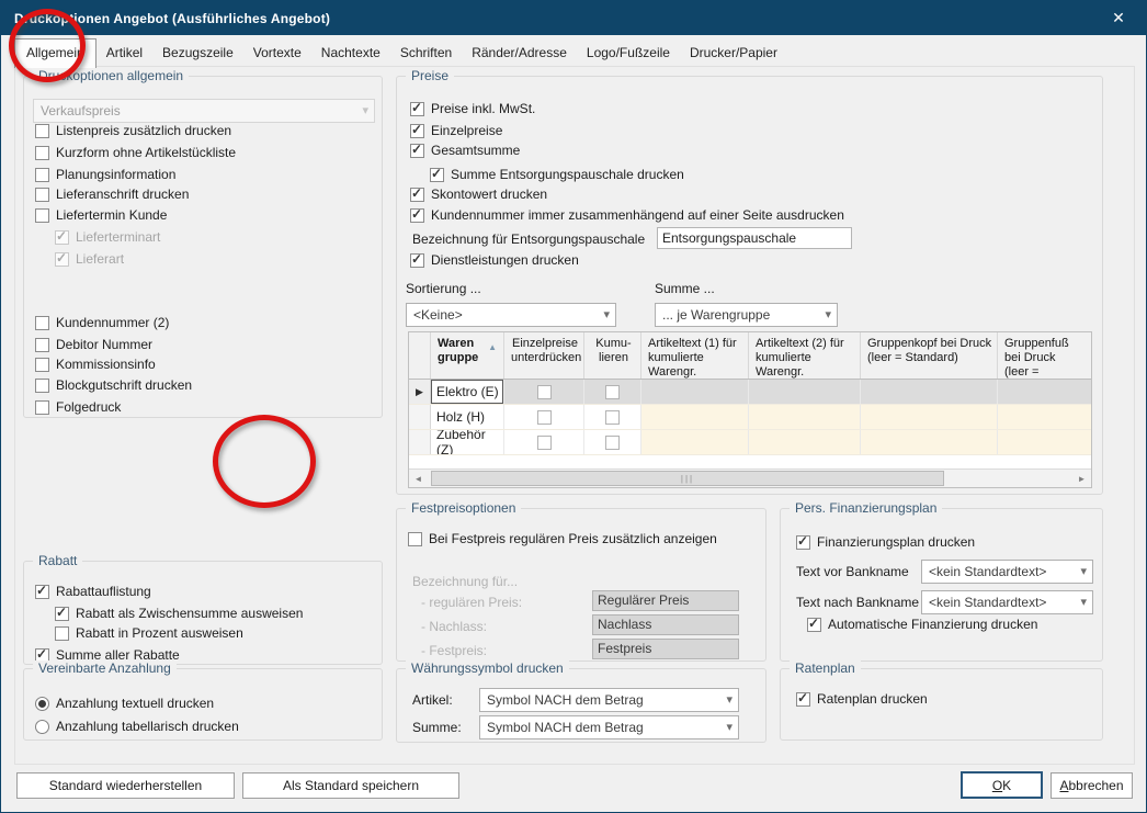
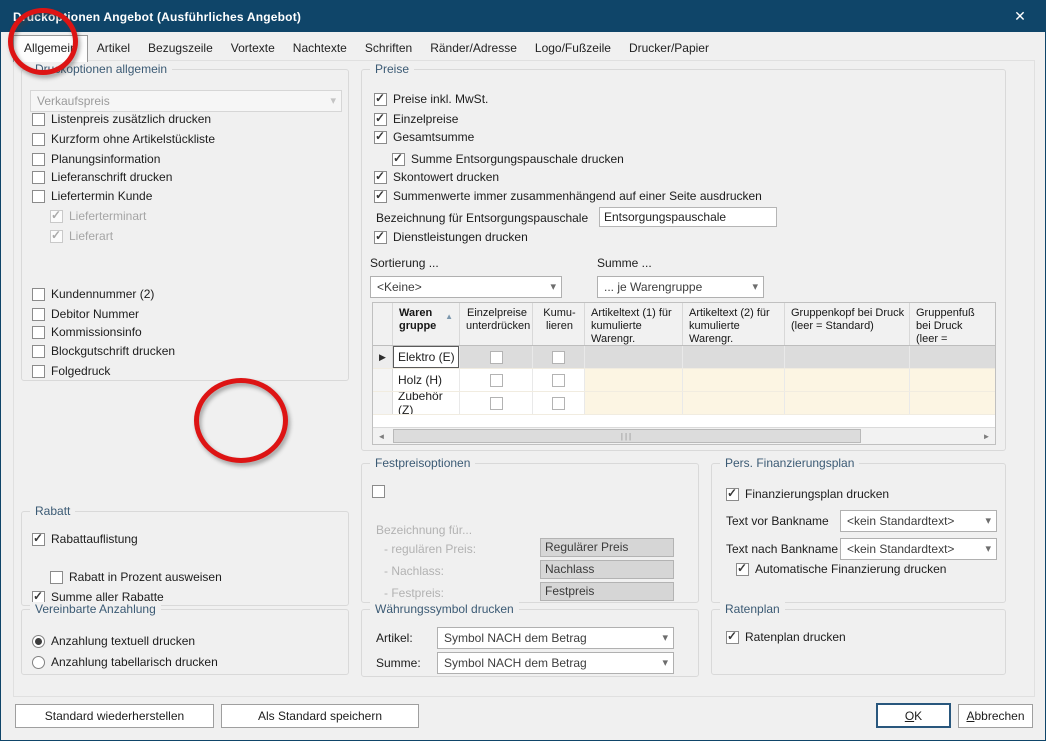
  Druckoptionen Angebot (Ausführliches Angebot)
  ✕
  Allgemein
  Artikel
  Bezugszeile
  Vortexte
  Nachtexte
  Schriften
  Ränder/Adresse
  Logo/Fußzeile
  Drucker/Papier
  Druckoptionen allgemein
  Verkaufspreis
  ▾
  Listenpreis zusätzlich drucken
  Kurzform ohne Artikelstückliste
  Planungsinformation
  Lieferanschrift drucken
  Liefertermin Kunde
  Lieferterminart
  Lieferart
  Kundennummer (2)
  Debitor Nummer
  Kommissionsinfo
  Blockgutschrift drucken
  Folgedruck
  Rabatt
  Rabattauflistung
- Rabatt als Zwischensumme ausweisen
  Rabatt in Prozent ausweisen
  Summe aller Rabatte
  Vereinbarte Anzahlung
  Anzahlung textuell drucken
  Anzahlung tabellarisch drucken
  Preise
  Preise inkl. MwSt.
  Einzelpreise
  Gesamtsumme
  Summe Entsorgungspauschale drucken
  Skontowert drucken
- Kundennummer immer zusammenhängend auf einer Seite ausdrucken
+ Summenwerte immer zusammenhängend auf einer Seite ausdrucken
  Bezeichnung für Entsorgungspauschale
  Entsorgungspauschale
  Dienstleistungen drucken
  Sortierung ...
  <Keine>
  ▾
  Summe ...
  ... je Warengruppe
  ▾
  Waren
  gruppe
  ▲
  Einzelpreise
  unterdrücken
  Kumu-
  lieren
  Artikeltext (1) für
  kumulierte Warengr.
  Artikeltext (2) für
  kumulierte Warengr.
  Gruppenkopf bei Druck
  (leer = Standard)
  Gruppenfuß bei Druck
  ▶
  Elektro (E)
  Holz (H)
  Zubehör (Z)
  ◄
  |||
  ►
  Festpreisoptionen
- Bei Festpreis regulären Preis zusätzlich anzeigen
  Bezeichnung für...
  - regulären Preis:
  Regulärer Preis
  - Nachlass:
  Nachlass
  - Festpreis:
  Festpreis
  Währungssymbol drucken
  Artikel:
  Symbol NACH dem Betrag
  ▾
  Summe:
  Symbol NACH dem Betrag
  ▾
  Pers. Finanzierungsplan
  Finanzierungsplan drucken
  Text vor Bankname
  <kein Standardtext>
  ▾
  Text nach Bankname
  <kein Standardtext>
  ▾
  Automatische Finanzierung drucken
  Ratenplan
  Ratenplan drucken
  Standard wiederherstellen
  Als Standard speichern
  OK
  Abbrechen
